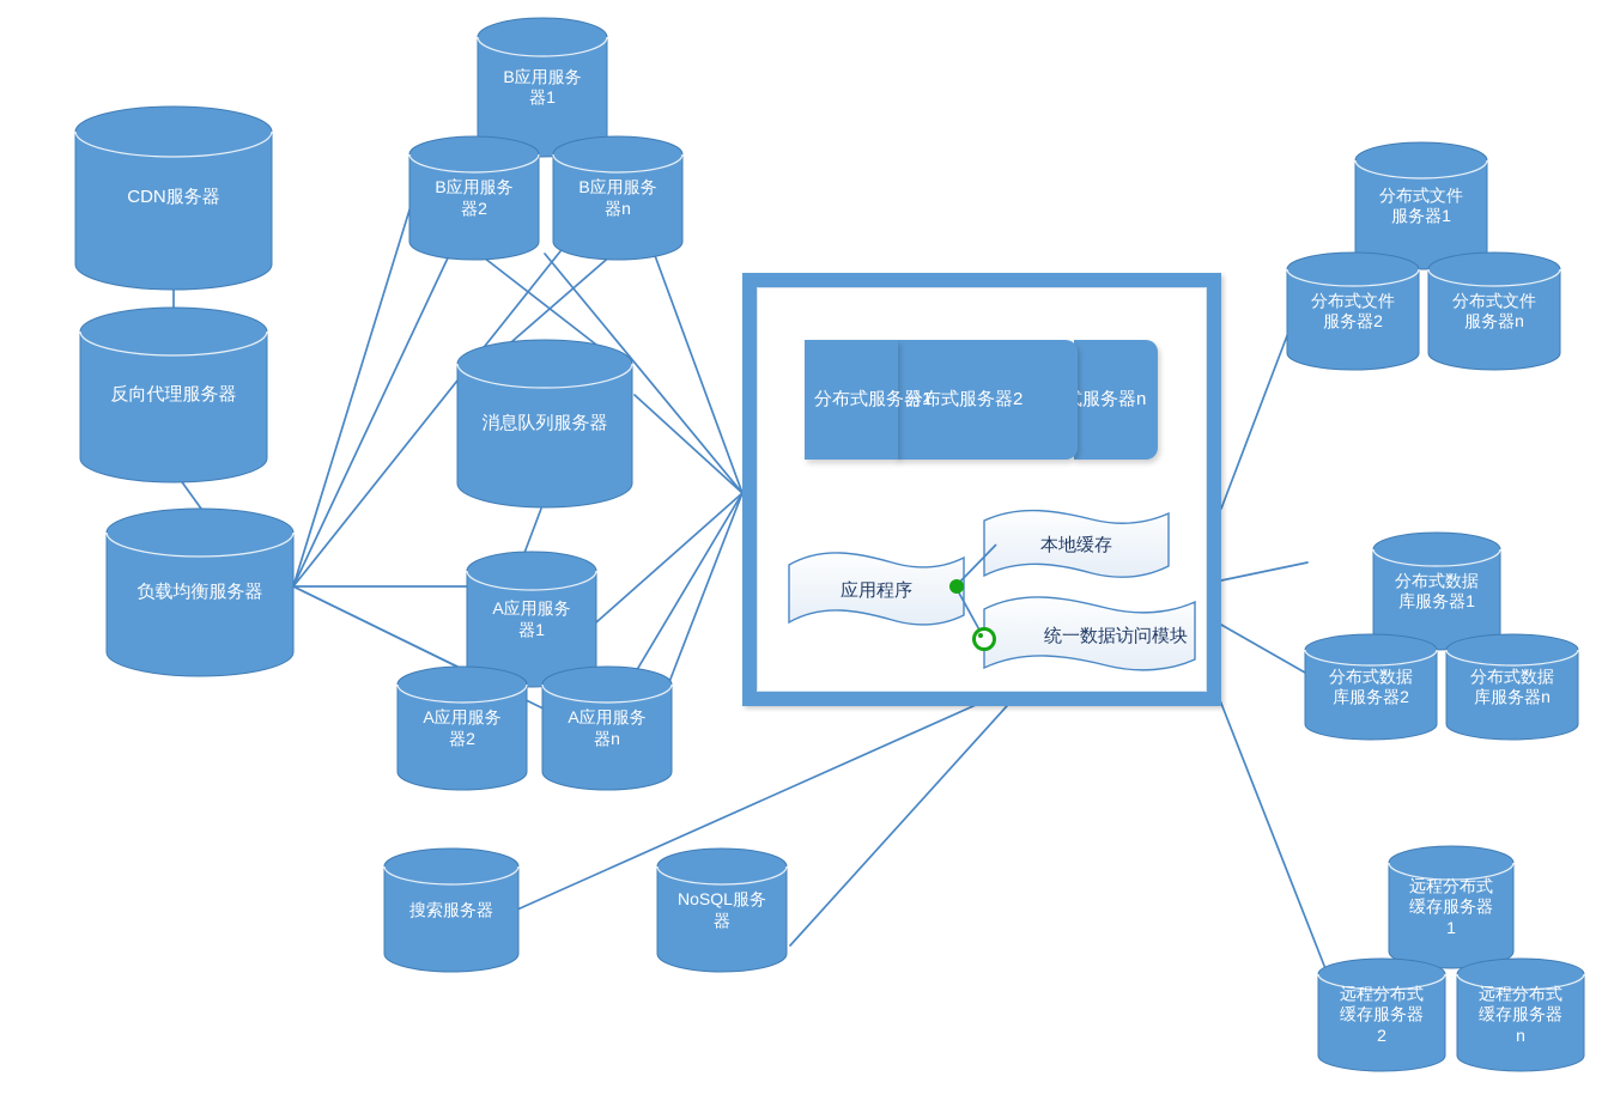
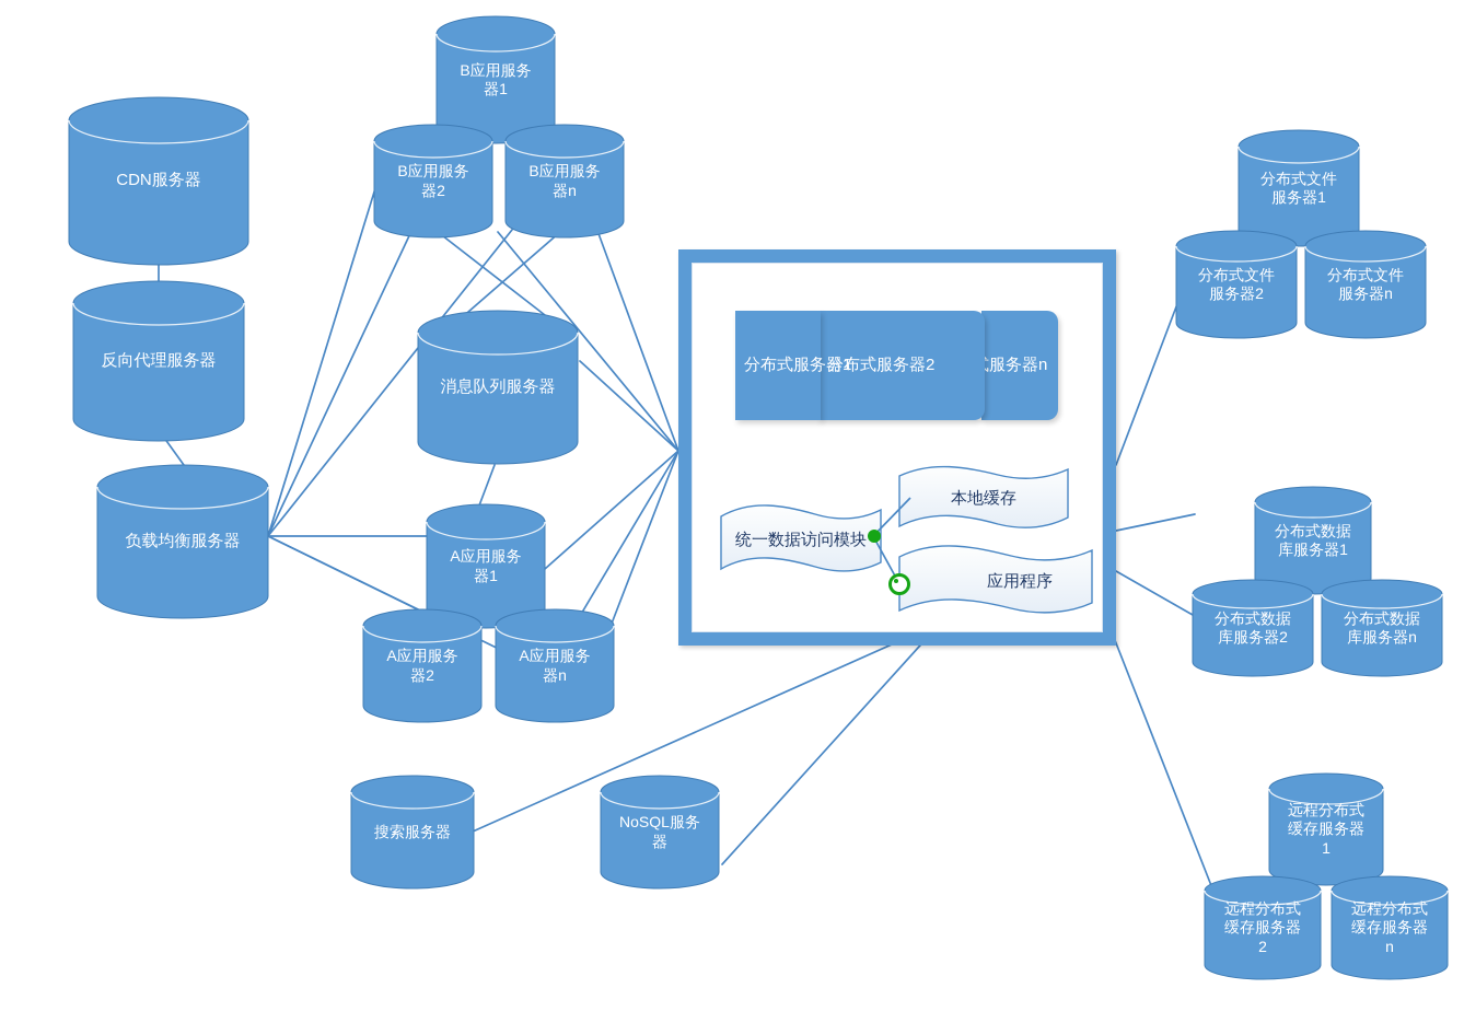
  CDN服务器
  反向代理服务器
  负载均衡服务器
  B应用服务
  器1
  B应用服务
  器2
  B应用服务
  器n
  消息队列服务器
  A应用服务
  器1
  A应用服务
  器2
  A应用服务
  器n
  搜索服务器
  NoSQL服务
  器
  分布式服务器2
  分布式服务器1
- 应用程序
+ 统一数据访问模块
  本地缓存
- 统一数据访问模块
+ 应用程序
  分布式文件
  服务器1
  分布式文件
  服务器2
  分布式文件
  服务器n
  分布式数据
  库服务器1
  分布式数据
  库服务器2
  分布式数据
  库服务器n
  远程分布式
  缓存服务器
  1
  远程分布式
  缓存服务器
  2
  远程分布式
  缓存服务器
  n
